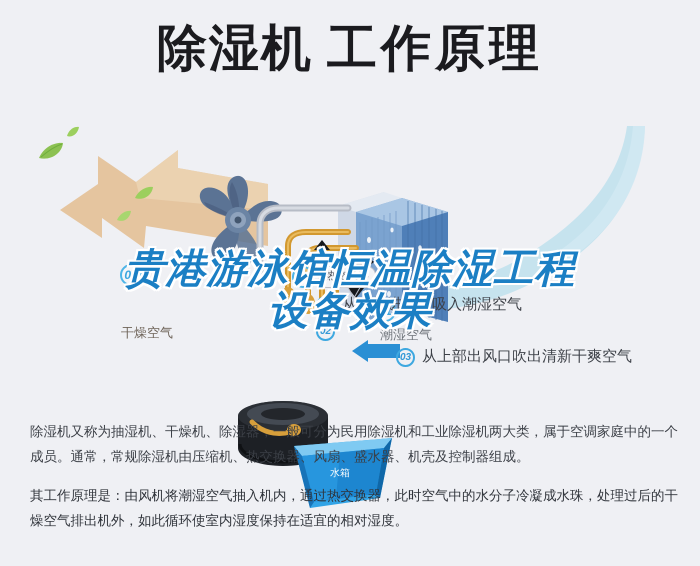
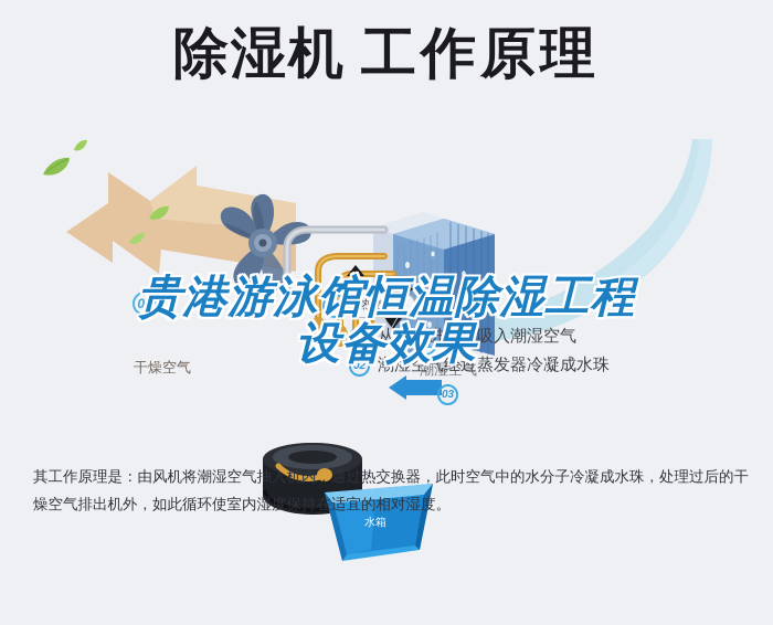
  除湿机 工作原理
  01
  02
  03
  热交换器
  潮湿空气
  干燥空气
  水箱
  01
  从下部进风口吸入潮湿空气
  02
+ 潮湿空气经过蒸发器冷凝成水珠
  03
- 从上部出风口吹出清新干爽空气
  贵港游泳馆恒温除湿工程
  设备效果
- 除湿机又称为抽湿机、干燥机、除湿器，一般可分为民用除湿机和工业除湿机两大类，属于空调家庭中的一个成员。通常，常规除湿机由压缩机、热交换器、风扇、盛水器、机壳及控制器组成。
  其工作原理是：由风机将潮湿空气抽入机内，通过热交换器，此时空气中的水分子冷凝成水珠，处理过后的干燥空气排出机外，如此循环使室内湿度保持在适宜的相对湿度。
